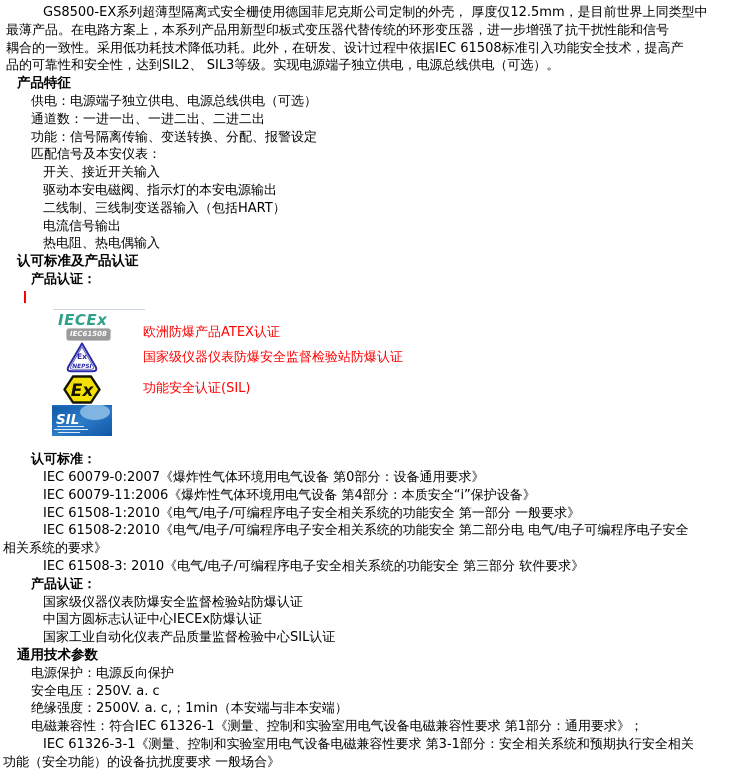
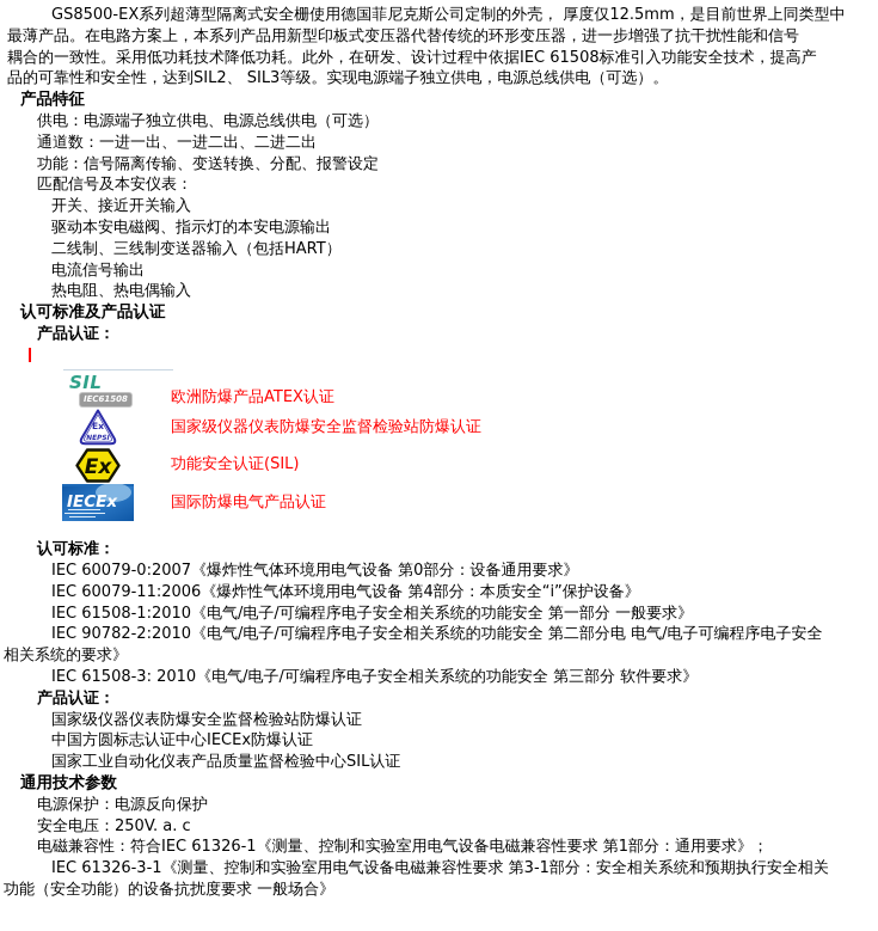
  GS8500-EX系列超薄型隔离式安全栅使用德国菲尼克斯公司定制的外壳， 厚度仅12.5mm，是目前世界上同类型中
  最薄产品。在电路方案上，本系列产品用新型印板式变压器代替传统的环形变压器，进一步增强了抗干扰性能和信号
  耦合的一致性。采用低功耗技术降低功耗。此外，在研发、设计过程中依据IEC 61508标准引入功能安全技术，提高产
  品的可靠性和安全性，达到SIL2、 SIL3等级。实现电源端子独立供电，电源总线供电（可选）。
  产品特征
  供电：电源端子独立供电、电源总线供电（可选）
  通道数：一进一出、一进二出、二进二出
  功能：信号隔离传输、变送转换、分配、报警设定
  匹配信号及本安仪表：
  开关、接近开关输入
  驱动本安电磁阀、指示灯的本安电源输出
  二线制、三线制变送器输入（包括HART）
  电流信号输出
  热电阻、热电偶输入
  认可标准及产品认证
  产品认证：
- IECEx
+ SIL
  IEC61508
  欧洲防爆产品ATEX认证
  Ex
  国家级仪器仪表防爆安全监督检验站防爆认证
  Ex
  功能安全认证(SIL)
- SIL
+ IECEx
+ 国际防爆电气产品认证
  认可标准：
  IEC 60079-0:2007《爆炸性气体环境用电气设备 第0部分：设备通用要求》
  IEC 60079-11:2006《爆炸性气体环境用电气设备 第4部分：本质安全“i”保护设备》
  IEC 61508-1:2010《电气/电子/可编程序电子安全相关系统的功能安全 第一部分 一般要求》
- IEC 61508-2:2010《电气/电子/可编程序电子安全相关系统的功能安全 第二部分电 电气/电子可编程序电子安全
+ IEC 90782-2:2010《电气/电子/可编程序电子安全相关系统的功能安全 第二部分电 电气/电子可编程序电子安全
  相关系统的要求》
  IEC 61508-3: 2010《电气/电子/可编程序电子安全相关系统的功能安全 第三部分 软件要求》
  产品认证：
  国家级仪器仪表防爆安全监督检验站防爆认证
  中国方圆标志认证中心IECEx防爆认证
  国家工业自动化仪表产品质量监督检验中心SIL认证
  通用技术参数
  电源保护：电源反向保护
  安全电压：250V. a. c
- 绝缘强度：2500V. a. c,；1min（本安端与非本安端）
  电磁兼容性：符合IEC 61326-1《测量、控制和实验室用电气设备电磁兼容性要求 第1部分：通用要求》；
  IEC 61326-3-1《测量、控制和实验室用电气设备电磁兼容性要求 第3-1部分：安全相关系统和预期执行安全相关
  功能（安全功能）的设备抗扰度要求 一般场合》
